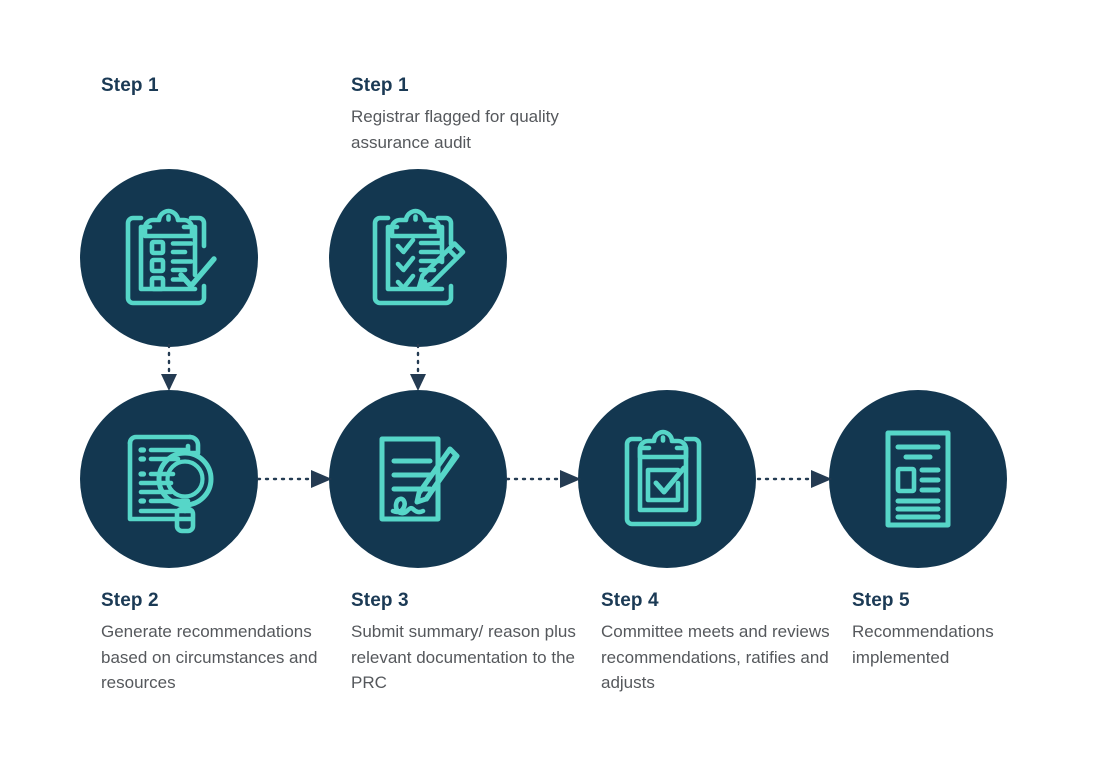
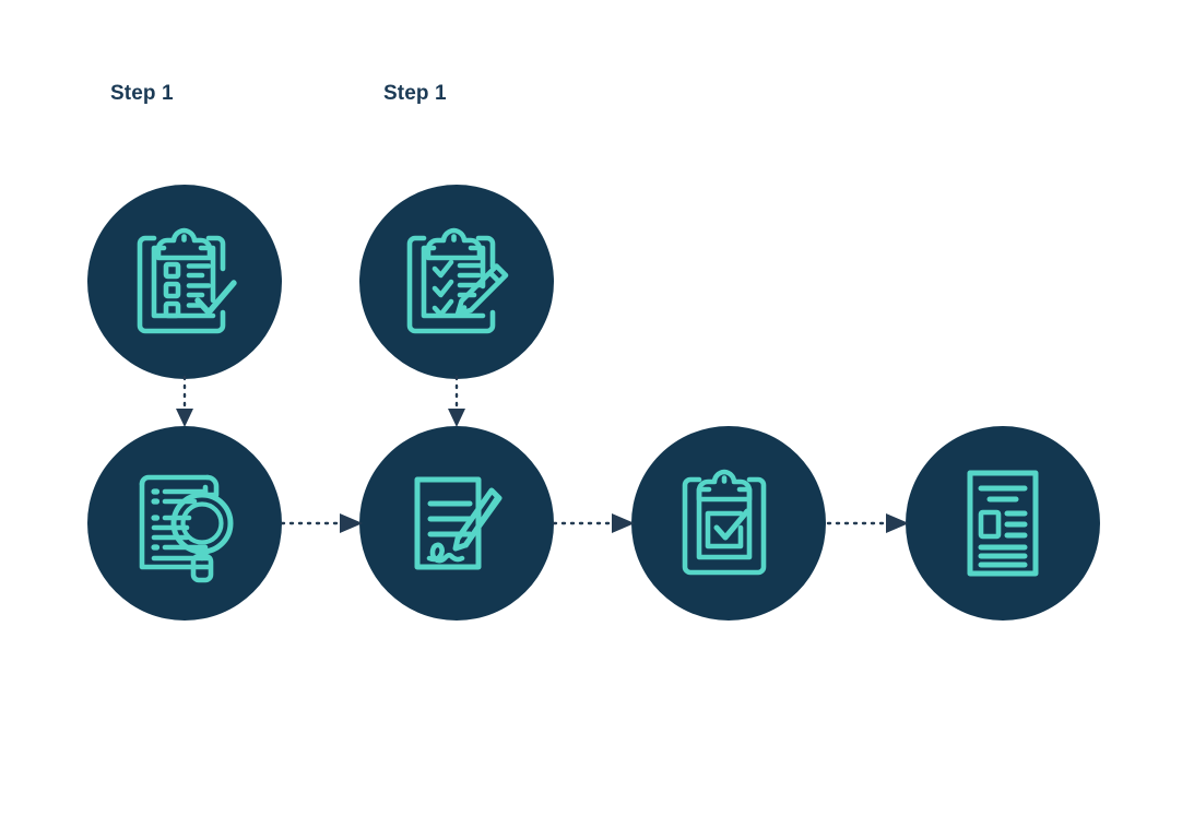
  Step 1
  Step 1
- Registrar flagged for quality assurance audit
- Step 2
- Generate recommendations based on circumstances and resources
- Step 3
- Submit summary/ reason plus relevant documentation to the PRC
- Step 4
- Committee meets and reviews recommendations, ratifies and adjusts
- Step 5
- Recommendations implemented
